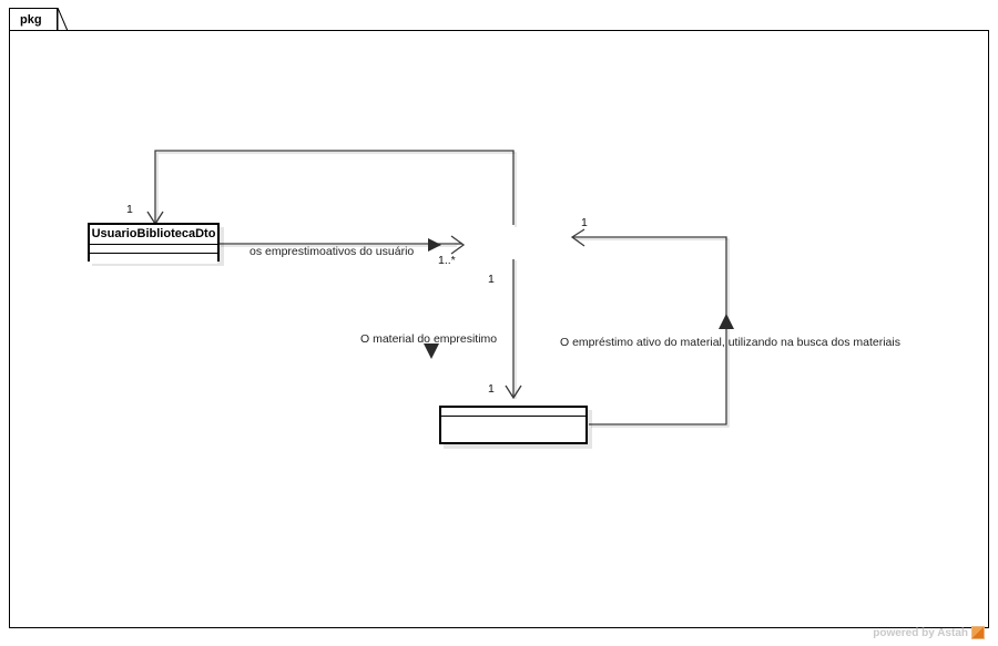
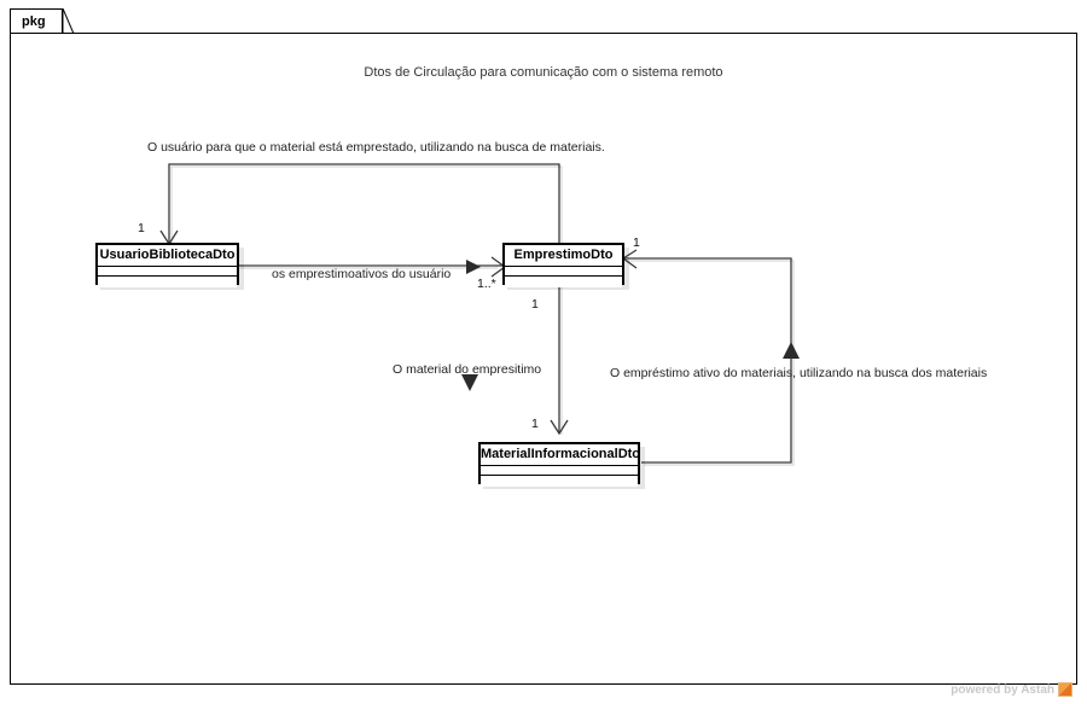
  pkg
+ Dtos de Circulação para comunicação com o sistema remoto
  UsuarioBibliotecaDto
+ EmprestimoDto
+ MaterialInformacionalDto
+ O usuário para que o material está emprestado, utilizando na busca de materiais.
  os emprestimoativos do usuário
  O material do empresitimo
- O empréstimo ativo do material, utilizando na busca dos materiais
+ O empréstimo ativo do materiais, utilizando na busca dos materiais
  1
  1..*
  1
  1
  1
  powered by Astah
